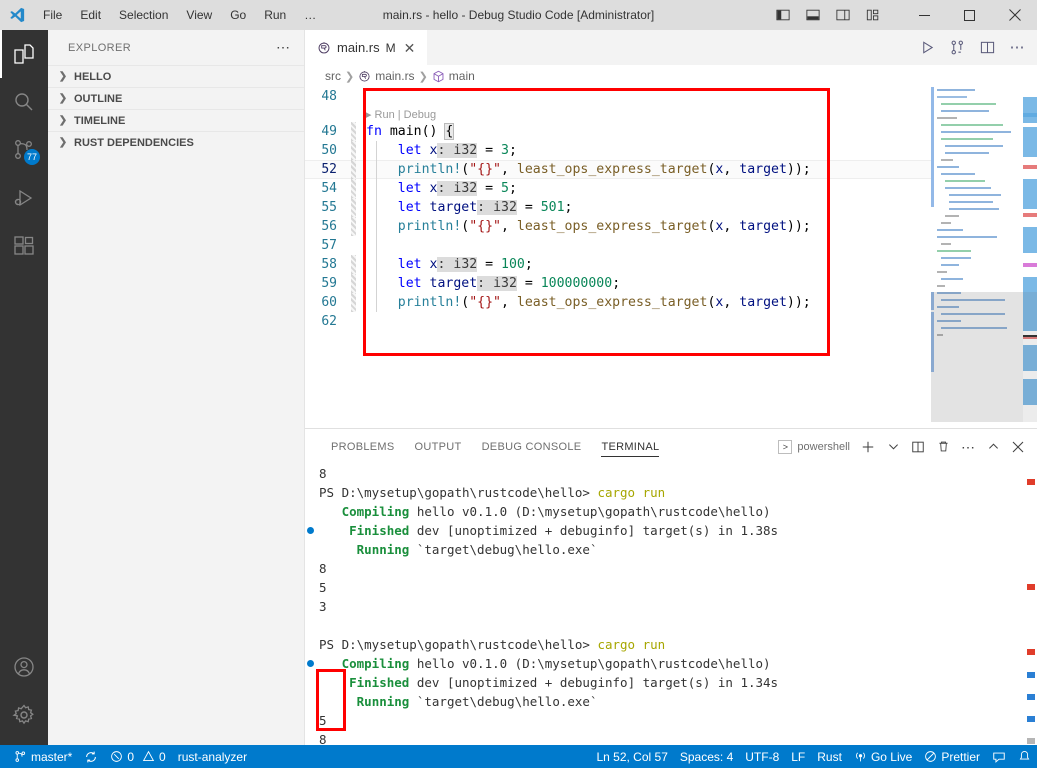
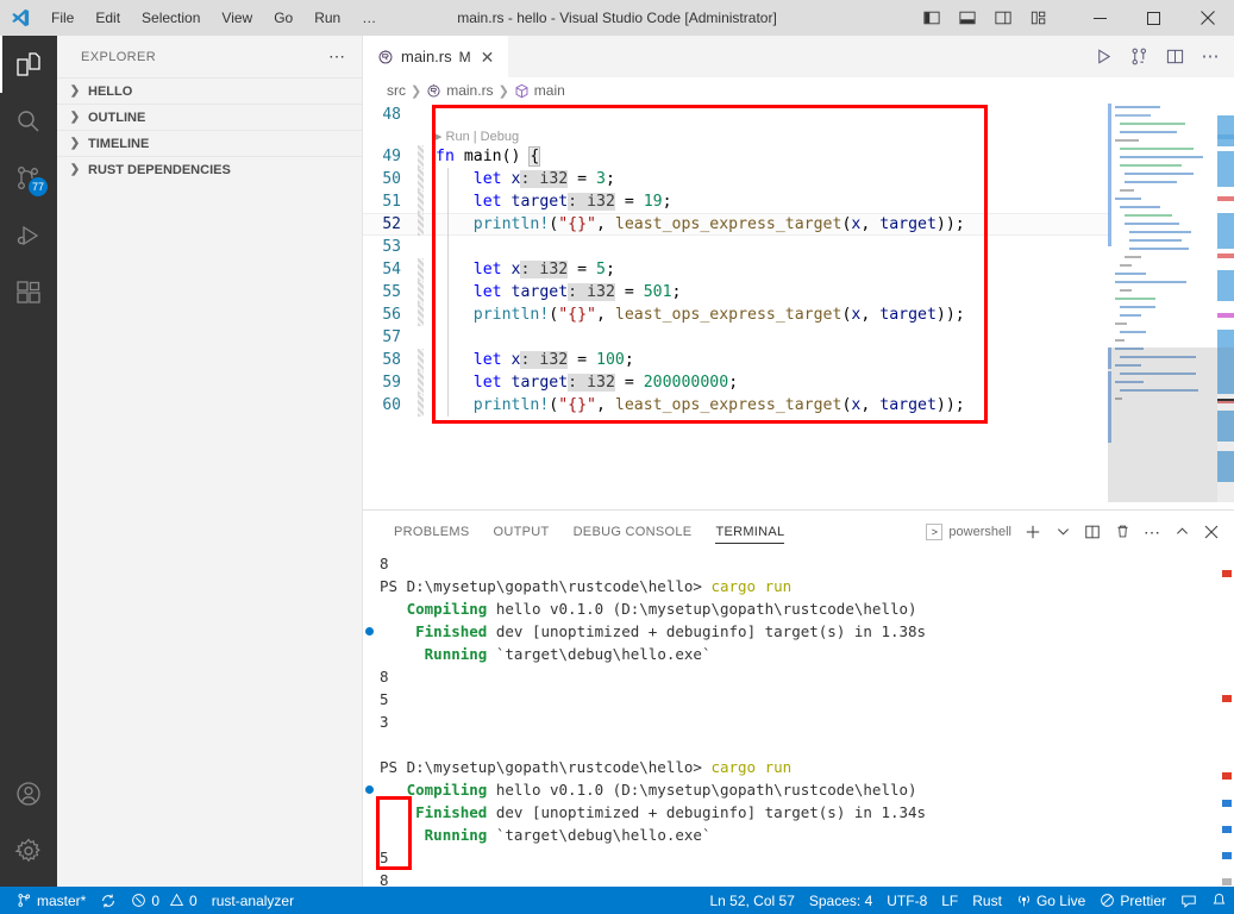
  File
  Edit
  Selection
  View
  Go
  Run
  …
- main.rs - hello - Debug Studio Code [Administrator]
+ main.rs - hello - Visual Studio Code [Administrator]
  77
  EXPLORER
  ⋯
  ❯
  HELLO
  ❯
  OUTLINE
  ❯
  TIMELINE
  ❯
  RUST DEPENDENCIES
  main.rs
  M
  ✕
  ⋯
  src
  ❯
  main.rs
  ❯
  main
  48
  ▶ Run | Debug
  49
  fn main() {
  50
  let x: i32 = 3;
+ 51
+ let target: i32 = 19;
  52
  println!("{}", least_ops_express_target(x, target));
+ 53
  54
  let x: i32 = 5;
  55
  let target: i32 = 501;
  56
  println!("{}", least_ops_express_target(x, target));
  57
  58
  let x: i32 = 100;
  59
- let target: i32 = 100000000;
+ let target: i32 = 200000000;
  60
  println!("{}", least_ops_express_target(x, target));
- 62
  PROBLEMS
  OUTPUT
  DEBUG CONSOLE
  TERMINAL
  >
  powershell
  ⋯
  8
  PS D:\mysetup\gopath\rustcode\hello> cargo run
  Compiling hello v0.1.0 (D:\mysetup\gopath\rustcode\hello)
  Finished dev [unoptimized + debuginfo] target(s) in 1.38s
  Running `target\debug\hello.exe`
  8
  5
  3
  PS D:\mysetup\gopath\rustcode\hello> cargo run
  Compiling hello v0.1.0 (D:\mysetup\gopath\rustcode\hello)
  Finished dev [unoptimized + debuginfo] target(s) in 1.34s
  Running `target\debug\hello.exe`
  5
  8
  master*
  0
  0
  rust-analyzer
  Ln 52, Col 57
  Spaces: 4
  UTF-8
  LF
  Rust
  Go Live
  Prettier
